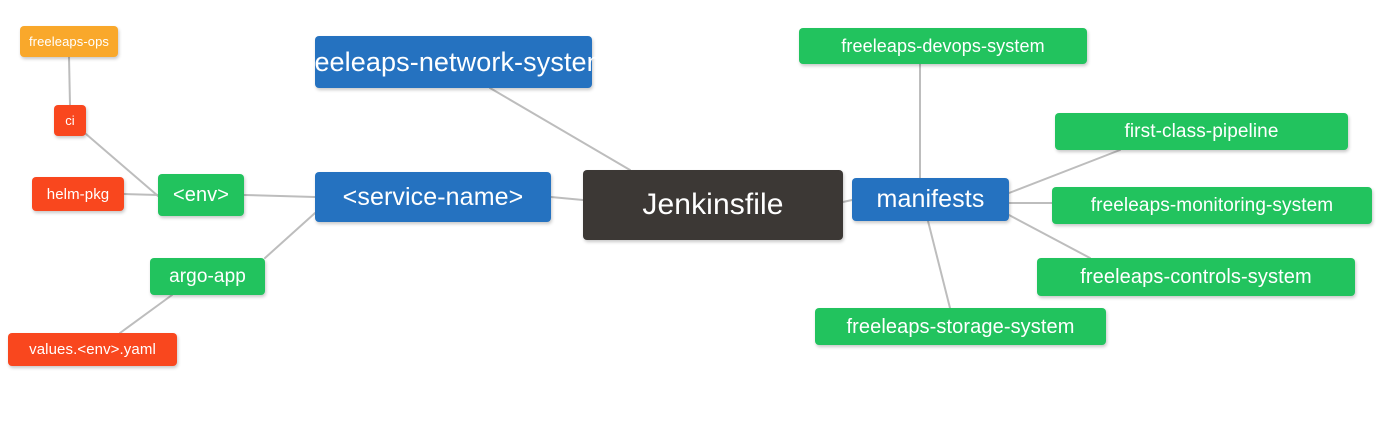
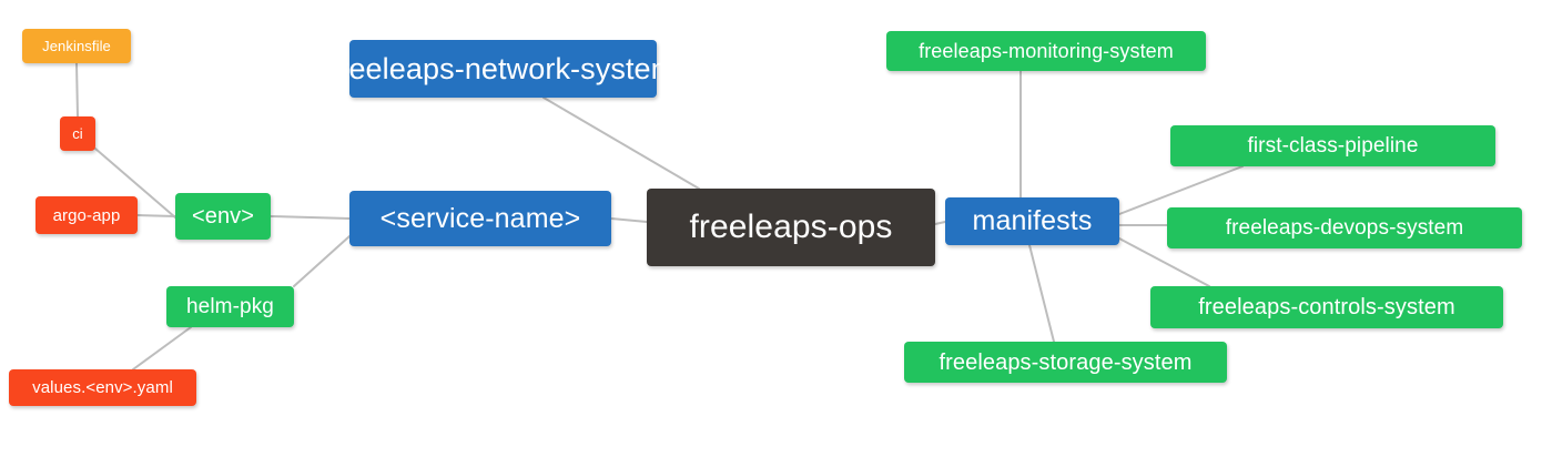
- freeleaps-ops
+ Jenkinsfile
  ci
- helm-pkg
+ argo-app
  <env>
- argo-app
+ helm-pkg
  values.<env>.yaml
  freeleaps-network-system
  <service-name>
- Jenkinsfile
+ freeleaps-ops
  manifests
- freeleaps-devops-system
+ freeleaps-monitoring-system
  first-class-pipeline
- freeleaps-monitoring-system
+ freeleaps-devops-system
  freeleaps-controls-system
  freeleaps-storage-system
